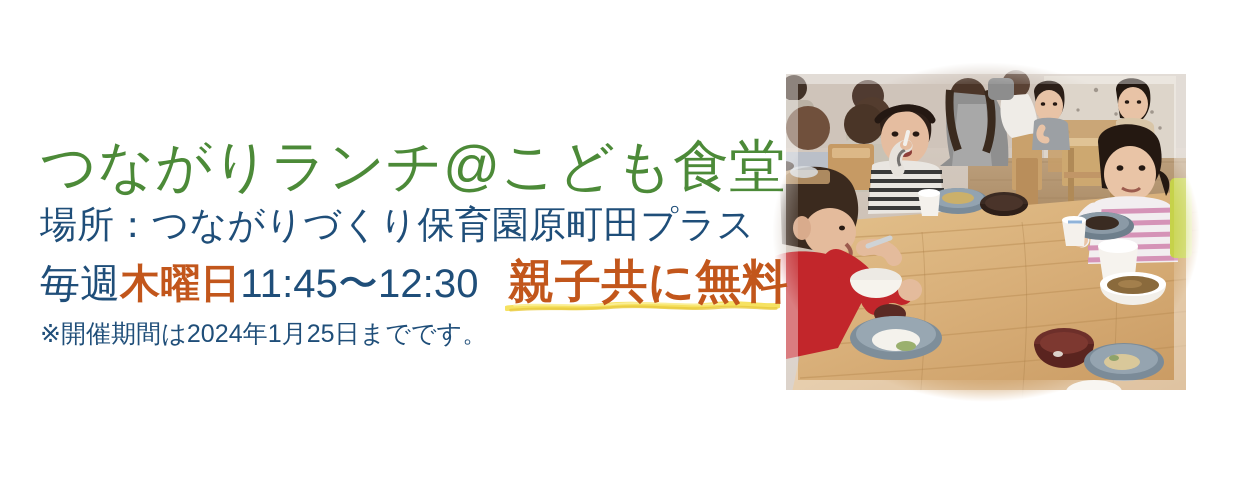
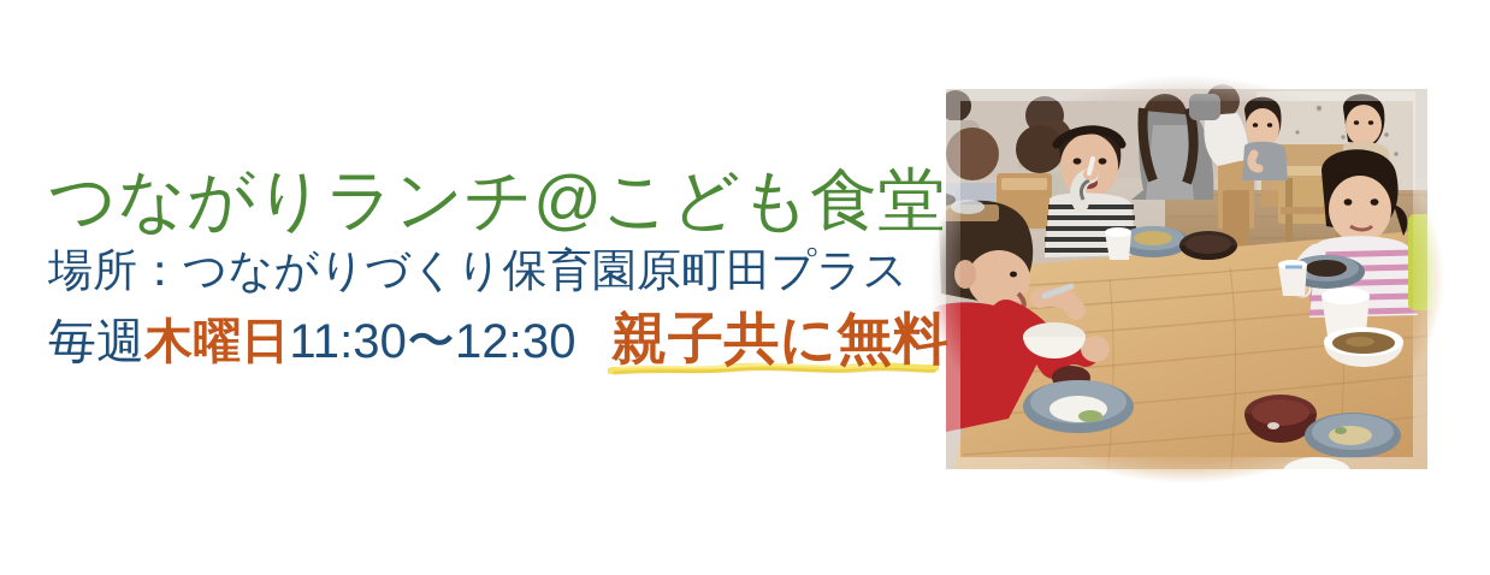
  つながりランチ@こども食堂
  場所：つながりづくり保育園原町田プラス
- 毎週木曜日11:45〜12:30
+ 毎週木曜日11:30〜12:30
  親子共に無料
- ※開催期間は2024年1月25日までです。
